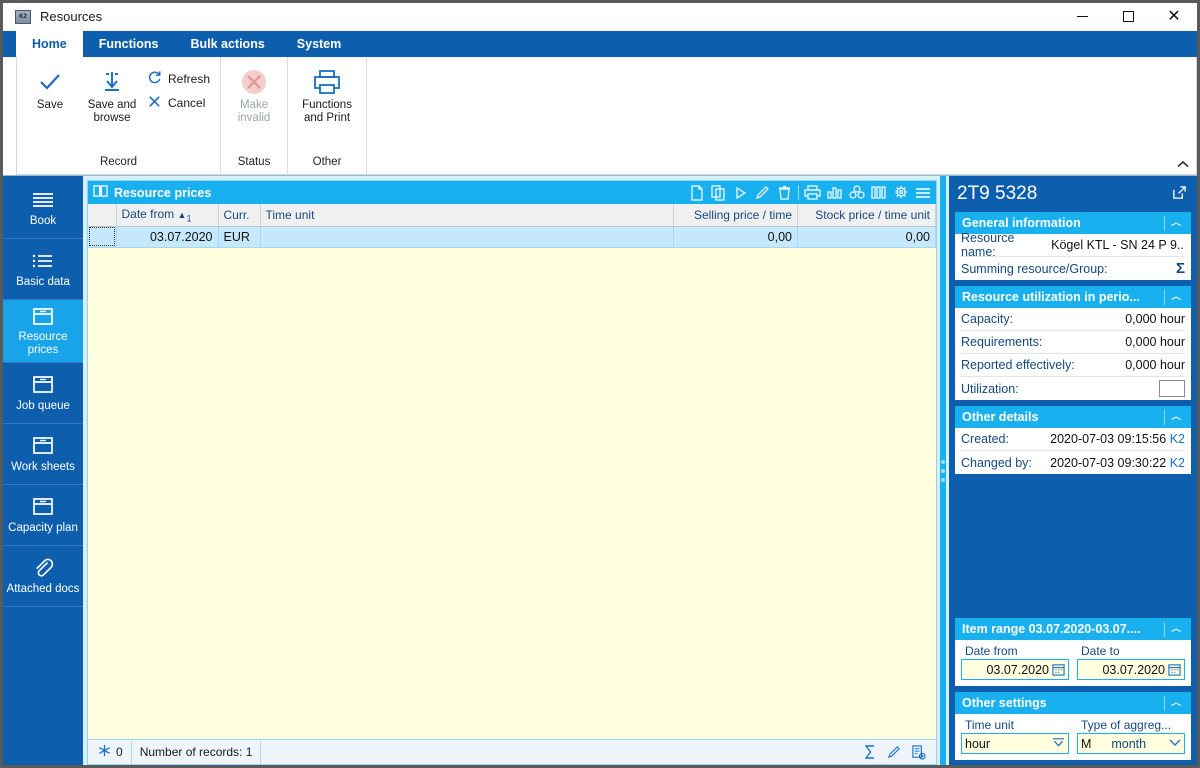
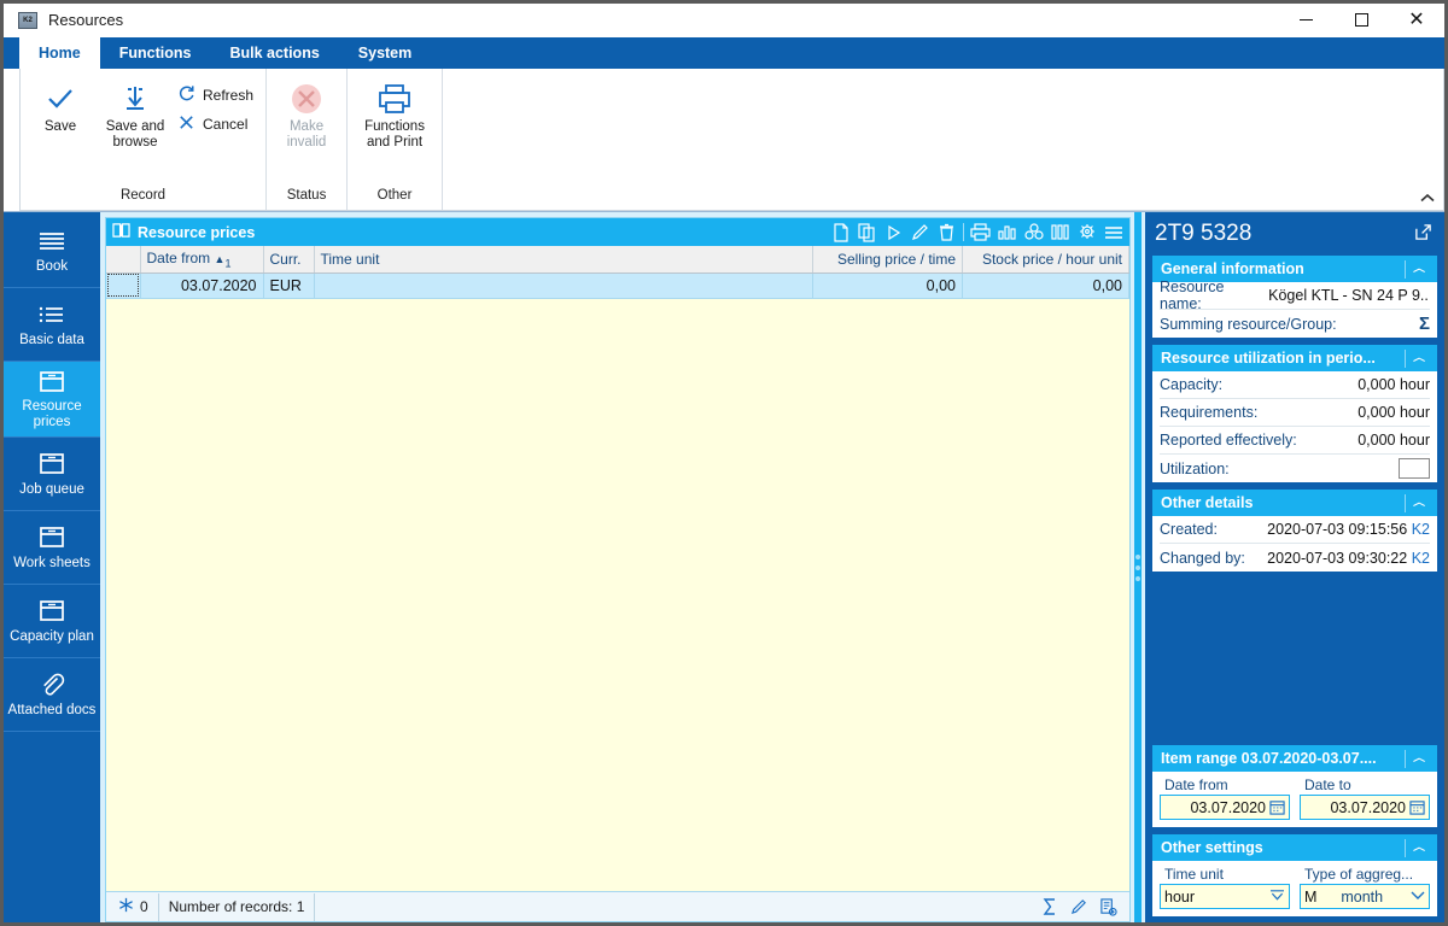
  Resources
  ✕
  Home
  Functions
  Bulk actions
  System
  Save
  Save and browse
  Refresh
  Cancel
  Record
  Make invalid
  Status
  Functions and Print
  Other
  Book
  Basic data
  Resource prices
  Job queue
  Work sheets
  Capacity plan
  Attached docs
  Resource prices
- 	Date from ▲1	Curr.	Time unit	Selling price / time	Stock price / time unit
+ 	Date from ▲1	Curr.	Time unit	Selling price / time	Stock price / hour unit
  	03.07.2020	EUR		0,00	0,00
  0
  Number of records: 1
  2T9 5328
  General information
  ︿
  Resource name:
  Kögel KTL - SN 24 P 9..
  Summing resource/Group:
  Σ
  Resource utilization in perio...
  ︿
  Capacity:
  0,000 hour
  Requirements:
  0,000 hour
  Reported effectively:
  0,000 hour
  Utilization:
  Other details
  ︿
  Created:
  2020-07-03 09:15:56 K2
  Changed by:
  2020-07-03 09:30:22 K2
  Item range 03.07.2020-03.07....
  ︿
  Date from
  03.07.2020
  Date to
  03.07.2020
  Other settings
  ︿
  Time unit
  hour
  Type of aggreg...
  M
  month
